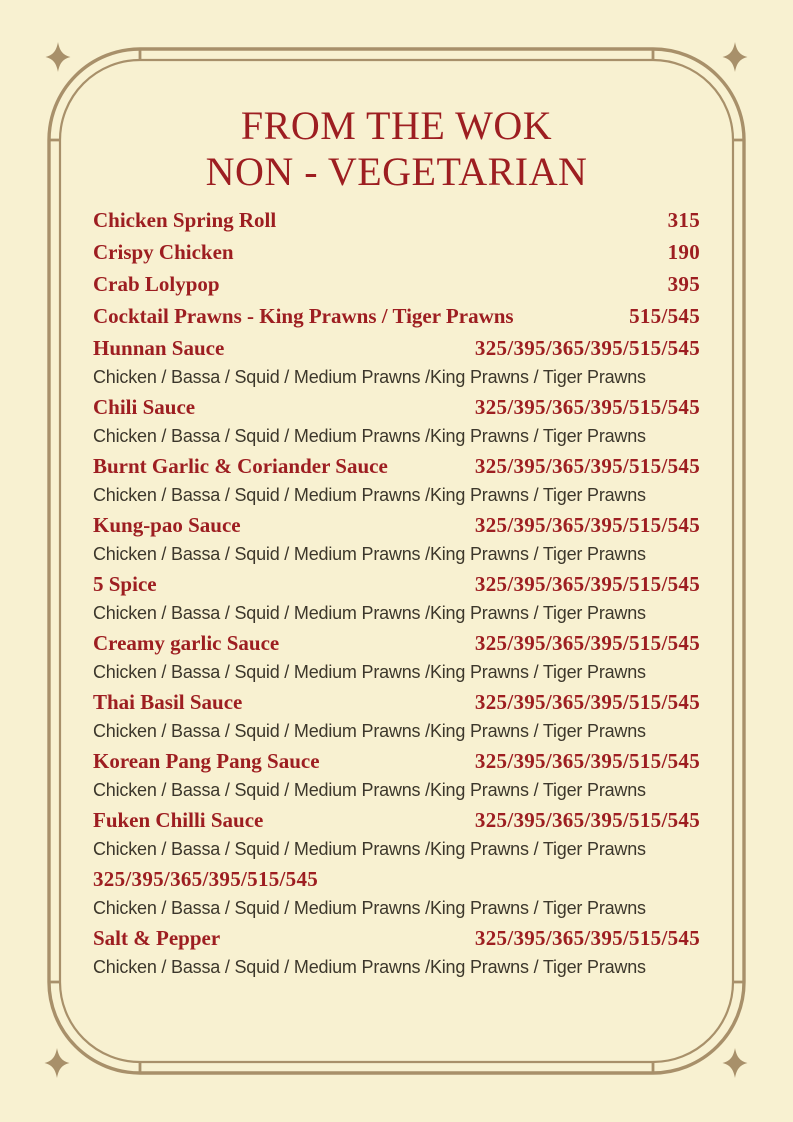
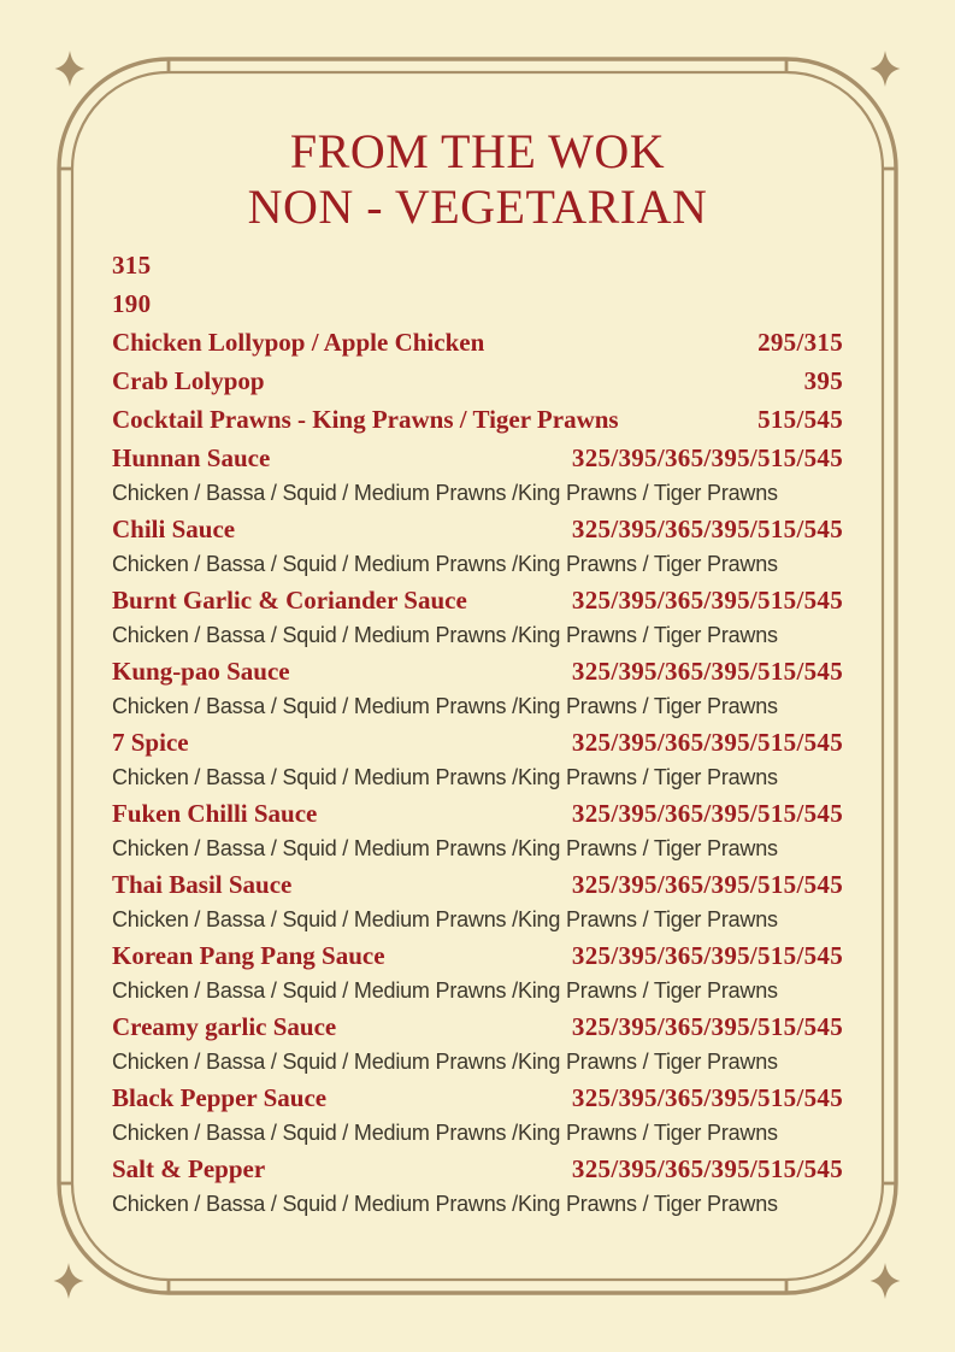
  FROM THE WOK
  NON - VEGETARIAN
- Chicken Spring Roll
  315
- Crispy Chicken
  190
+ Chicken Lollypop / Apple Chicken
+ 295/315
  Crab Lolypop
  395
  Cocktail Prawns - King Prawns / Tiger Prawns
  515/545
  Hunnan Sauce
  325/395/365/395/515/545
  Chicken / Bassa / Squid / Medium Prawns /King Prawns / Tiger Prawns
  Chili Sauce
  325/395/365/395/515/545
  Chicken / Bassa / Squid / Medium Prawns /King Prawns / Tiger Prawns
  Burnt Garlic & Coriander Sauce
  325/395/365/395/515/545
  Chicken / Bassa / Squid / Medium Prawns /King Prawns / Tiger Prawns
  Kung-pao Sauce
  325/395/365/395/515/545
  Chicken / Bassa / Squid / Medium Prawns /King Prawns / Tiger Prawns
- 5 Spice
+ 7 Spice
  325/395/365/395/515/545
  Chicken / Bassa / Squid / Medium Prawns /King Prawns / Tiger Prawns
- Creamy garlic Sauce
+ Fuken Chilli Sauce
  325/395/365/395/515/545
  Chicken / Bassa / Squid / Medium Prawns /King Prawns / Tiger Prawns
  Thai Basil Sauce
  325/395/365/395/515/545
  Chicken / Bassa / Squid / Medium Prawns /King Prawns / Tiger Prawns
  Korean Pang Pang Sauce
  325/395/365/395/515/545
  Chicken / Bassa / Squid / Medium Prawns /King Prawns / Tiger Prawns
- Fuken Chilli Sauce
+ Creamy garlic Sauce
  325/395/365/395/515/545
  Chicken / Bassa / Squid / Medium Prawns /King Prawns / Tiger Prawns
+ Black Pepper Sauce
  325/395/365/395/515/545
  Chicken / Bassa / Squid / Medium Prawns /King Prawns / Tiger Prawns
  Salt & Pepper
  325/395/365/395/515/545
  Chicken / Bassa / Squid / Medium Prawns /King Prawns / Tiger Prawns
